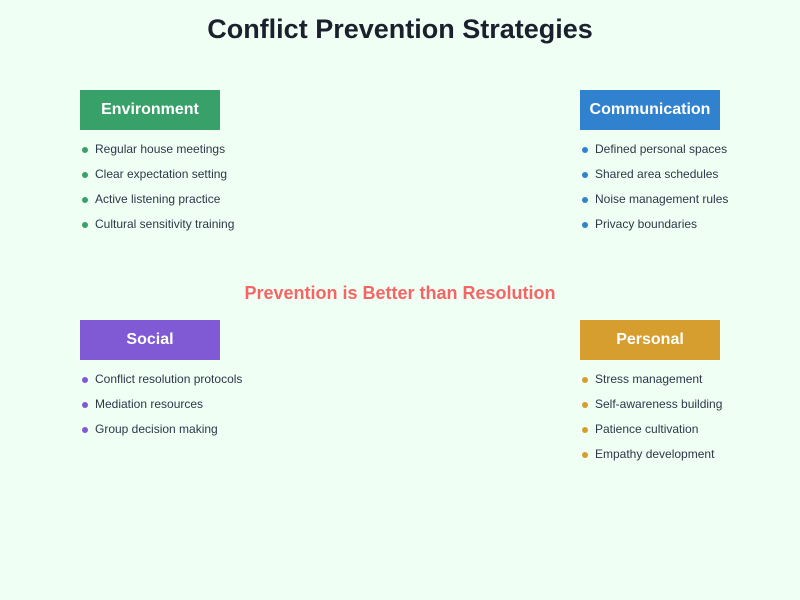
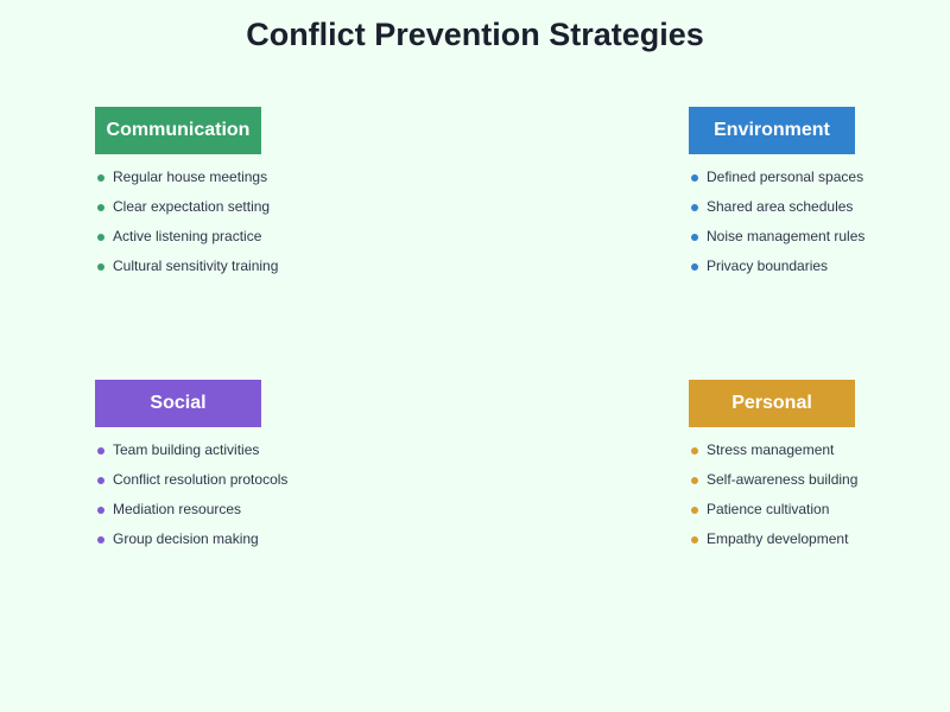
  Conflict Prevention Strategies
- Environment
+ Communication
  Regular house meetings
  Clear expectation setting
  Active listening practice
  Cultural sensitivity training
- Communication
+ Environment
  Defined personal spaces
  Shared area schedules
  Noise management rules
  Privacy boundaries
- Prevention is Better than Resolution
  Social
+ Team building activities
  Conflict resolution protocols
  Mediation resources
  Group decision making
  Personal
  Stress management
  Self-awareness building
  Patience cultivation
  Empathy development
